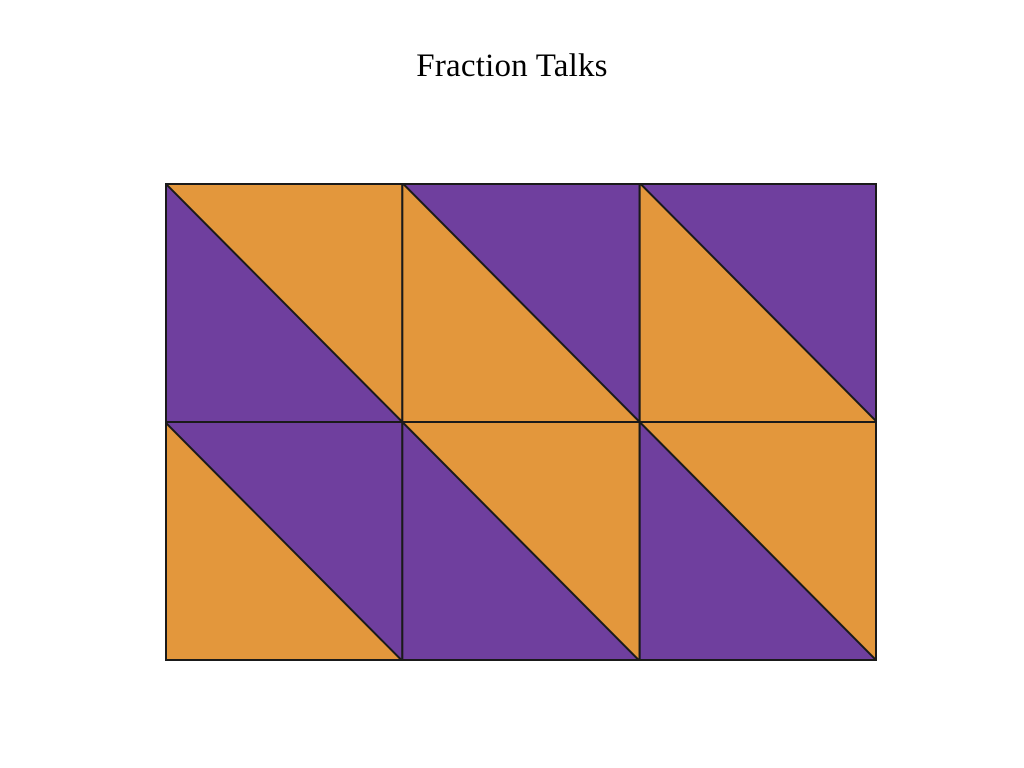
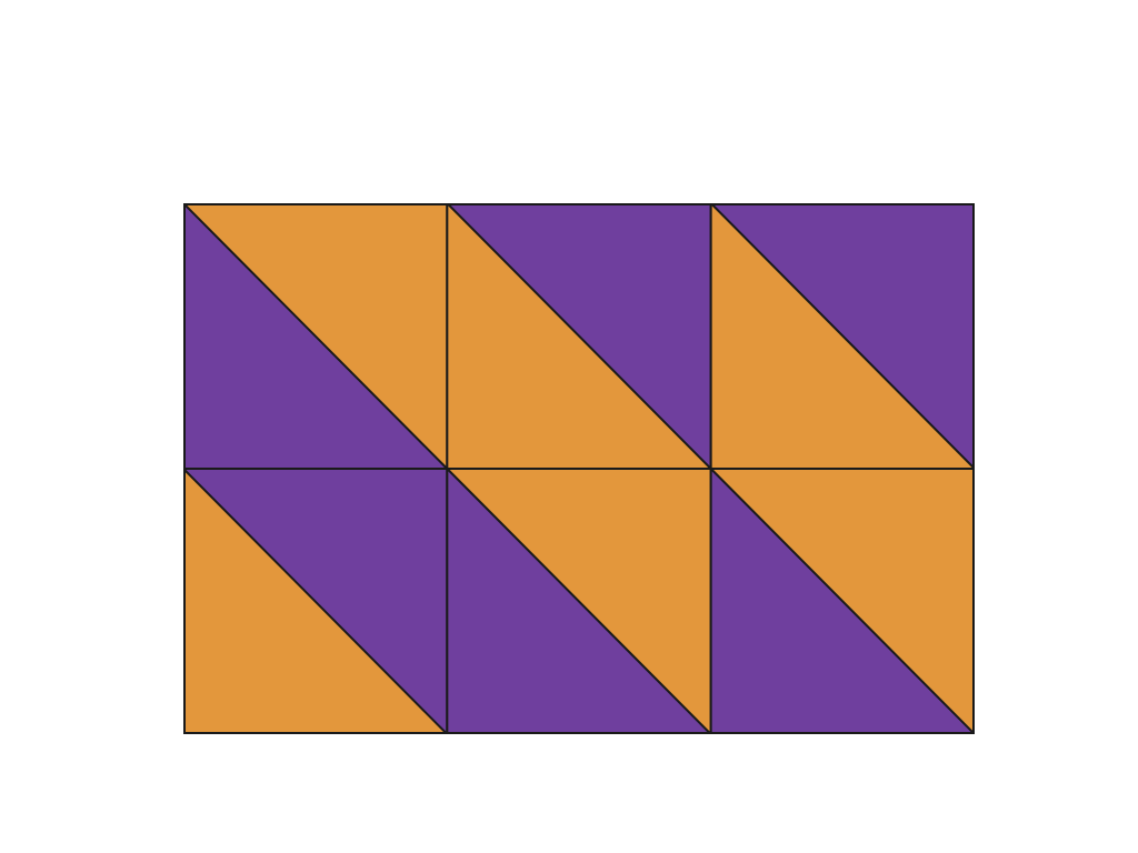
- Fraction Talks
